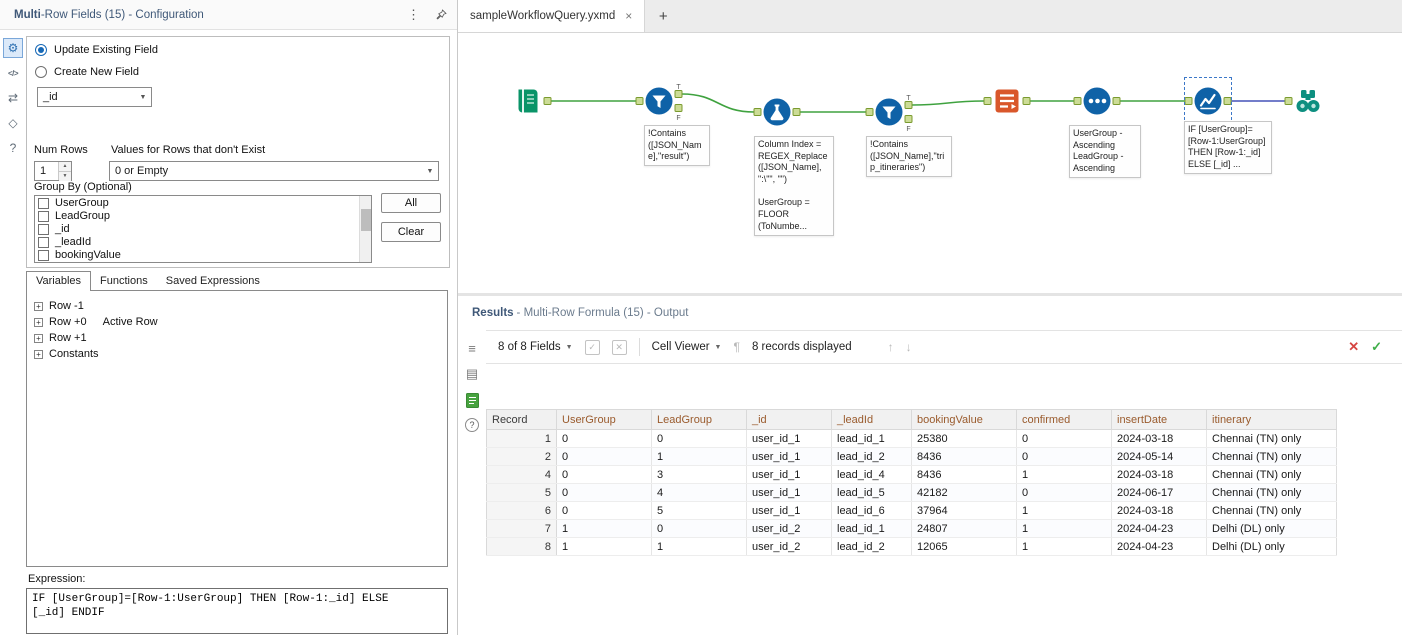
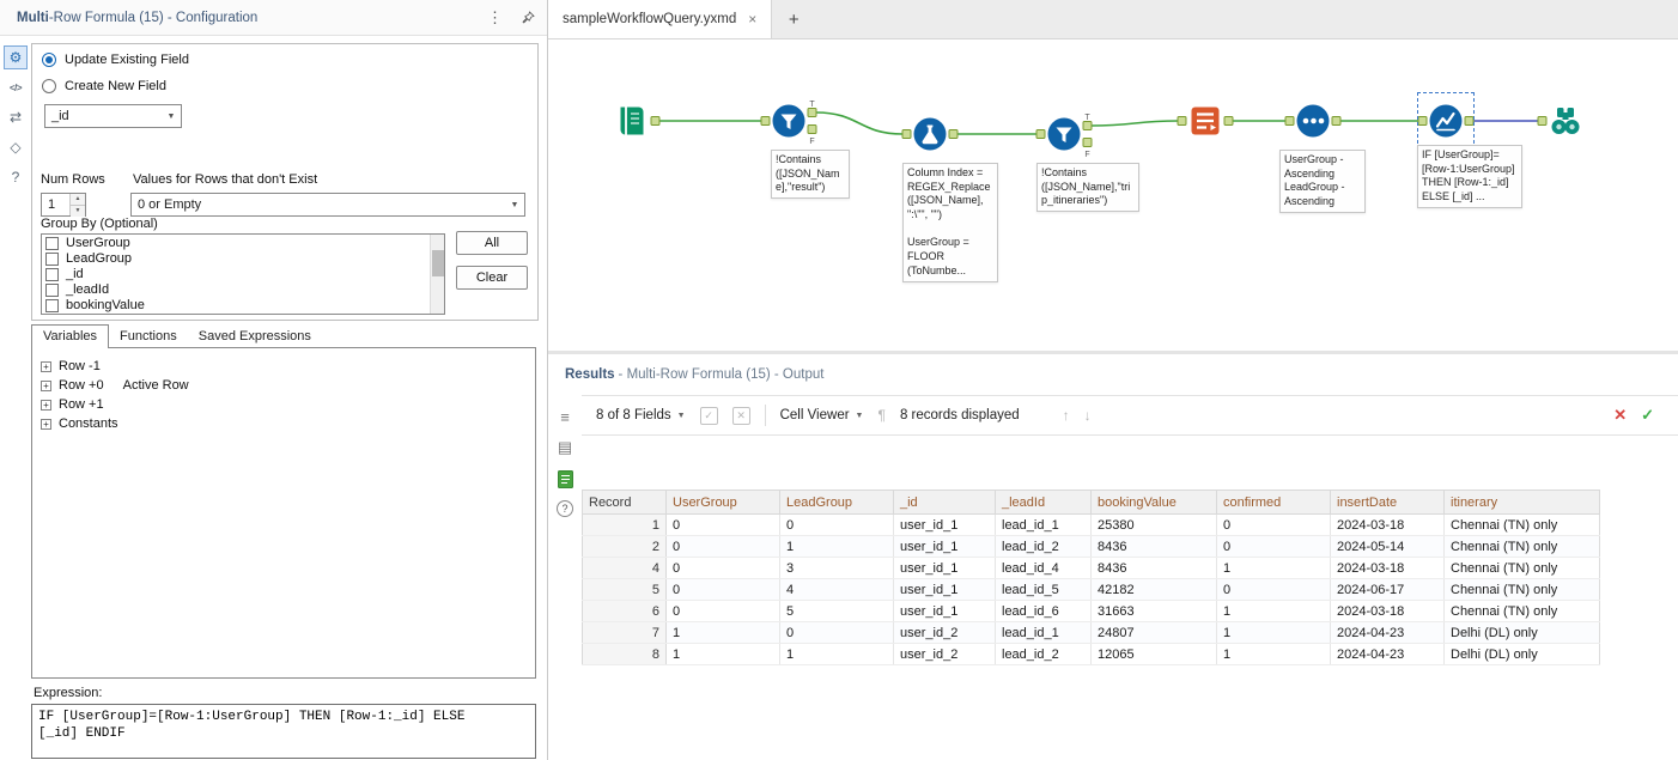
- Multi-Row Fields (15) - Configuration
+ Multi-Row Formula (15) - Configuration
  ⋮
  ⚙
  </>
  ⇄
  ◇
  ?
  Update Existing Field
  Create New Field
  _id
  Num Rows
  Values for Rows that don't Exist
  1
  0 or Empty
  Group By (Optional)
  UserGroup
  LeadGroup
  _id
  _leadId
  bookingValue
  All
  Clear
  Variables
  Functions
  Saved Expressions
  +
  Row -1
  +
  Row +0
  Active Row
  +
  Row +1
  +
  Constants
  Expression:
  IF [UserGroup]=[Row-1:UserGroup] THEN [Row-1:_id] ELSE
  [_id] ENDIF
  sampleWorkflowQuery.yxmd
  ×
  +
  !Contains ([JSON_Name],"result")
  Column Index = REGEX_Replace ([JSON_Name], ":\"", "")
  UserGroup = FLOOR (ToNumbe...
  !Contains ([JSON_Name],"trip_itineraries")
  UserGroup - Ascending
  LeadGroup - Ascending
  IF [UserGroup]= [Row-1:UserGroup] THEN [Row-1:_id] ELSE [_id] ...
  Results
  - Multi-Row Formula (15) - Output
  ≡
  ▤
  ?
  8 of 8 Fields
  ✓
  ✕
  Cell Viewer
  ¶
  8 records displayed
  ↑
  ↓
  ✕
  ✓
  Record	UserGroup	LeadGroup	_id	_leadId	bookingValue	confirmed	insertDate	itinerary
  1	0	0	user_id_1	lead_id_1	25380	0	2024-03-18	Chennai (TN) only
  2	0	1	user_id_1	lead_id_2	8436	0	2024-05-14	Chennai (TN) only
  4	0	3	user_id_1	lead_id_4	8436	1	2024-03-18	Chennai (TN) only
  5	0	4	user_id_1	lead_id_5	42182	0	2024-06-17	Chennai (TN) only
- 6	0	5	user_id_1	lead_id_6	37964	1	2024-03-18	Chennai (TN) only
+ 6	0	5	user_id_1	lead_id_6	31663	1	2024-03-18	Chennai (TN) only
  7	1	0	user_id_2	lead_id_1	24807	1	2024-04-23	Delhi (DL) only
  8	1	1	user_id_2	lead_id_2	12065	1	2024-04-23	Delhi (DL) only
